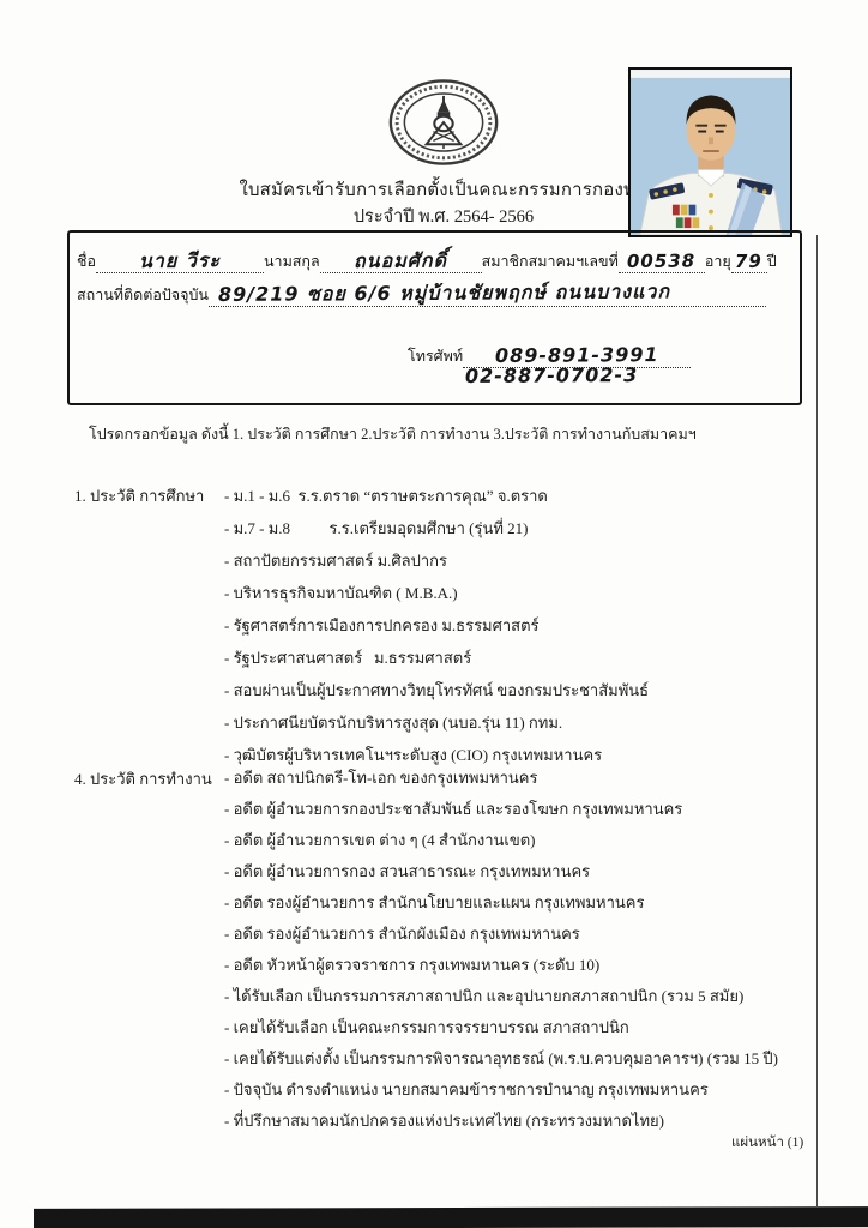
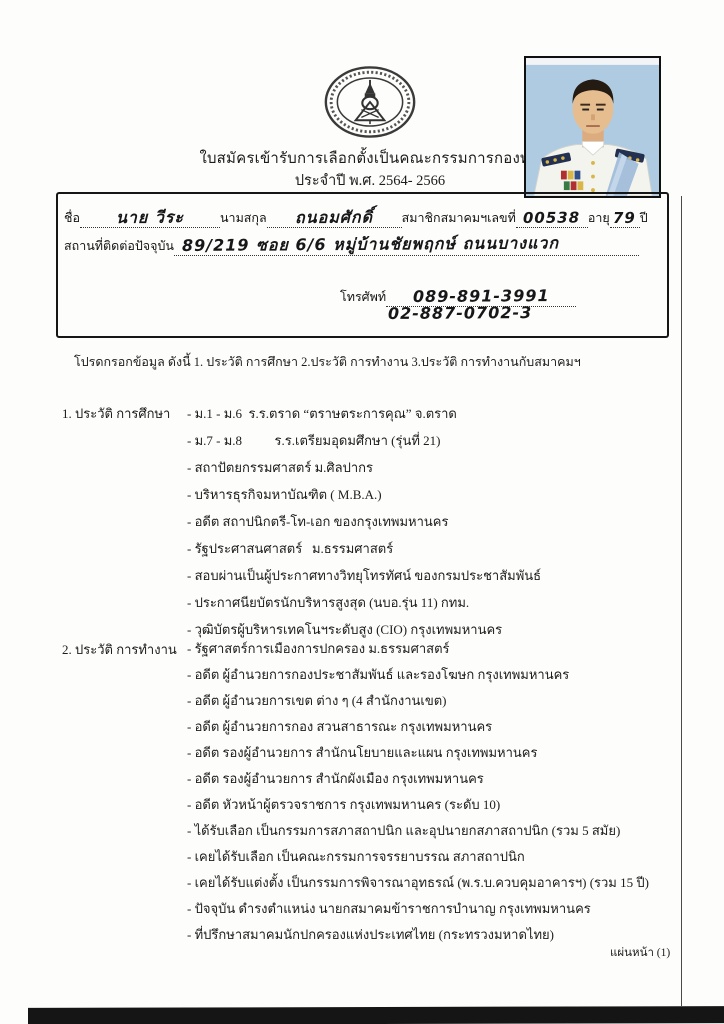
  ใบสมัครเข้ารับการเลือกตั้งเป็นคณะกรรมการกอง
  ประจำปี พ.ศ. 2564- 2566
  ชื่อ นาย วีระ นามสกุล ถนอมศักดิ์ สมาชิกสมาคมฯเลขที่ 00538 อายุ 79 ปี
  สถานที่ติดต่อปัจจุบัน 89/219 ซอย 6/6 หมู่บ้านชัยพฤกษ์ ถนนบางแวก
  โทรศัพท์ 089-891-3991
  02-887-0702-3
  โปรดกรอกข้อมูล ดังนี้ 1. ประวัติ การศึกษา 2.ประวัติ การทำงาน 3.ประวัติ การทำงานกับสมาคมฯ
  1. ประวัติ การศึกษา
  - ม.1 - ม.6 ร.ร.ตราด “ตราษตระการคุณ” จ.ตราด
  - ม.7 - ม.8 ร.ร.เตรียมอุดมศึกษา (รุ่นที่ 21)
  - สถาปัตยกรรมศาสตร์ ม.ศิลปากร
  - บริหารธุรกิจมหาบัณฑิต ( M.B.A.)
- - รัฐศาสตร์การเมืองการปกครอง ม.ธรรมศาสตร์
+ - อดีต สถาปนิกตรี-โท-เอก ของกรุงเทพมหานคร
  - รัฐประศาสนศาสตร์ ม.ธรรมศาสตร์
  - สอบผ่านเป็นผู้ประกาศทางวิทยุโทรทัศน์ ของกรมประชาสัมพันธ์
  - ประกาศนียบัตรนักบริหารสูงสุด (นบอ.รุ่น 11) กทม.
  - วุฒิบัตรผู้บริหารเทคโนฯระดับสูง (CIO) กรุงเทพมหานคร
- 4. ประวัติ การทำงาน
+ 2. ประวัติ การทำงาน
- - อดีต สถาปนิกตรี-โท-เอก ของกรุงเทพมหานคร
+ - รัฐศาสตร์การเมืองการปกครอง ม.ธรรมศาสตร์
  - อดีต ผู้อำนวยการกองประชาสัมพันธ์ และรองโฆษก กรุงเทพมหานคร
  - อดีต ผู้อำนวยการเขต ต่าง ๆ (4 สำนักงานเขต)
  - อดีต ผู้อำนวยการกอง สวนสาธารณะ กรุงเทพมหานคร
  - อดีต รองผู้อำนวยการ สำนักนโยบายและแผน กรุงเทพมหานคร
  - อดีต รองผู้อำนวยการ สำนักผังเมือง กรุงเทพมหานคร
  - อดีต หัวหน้าผู้ตรวจราชการ กรุงเทพมหานคร (ระดับ 10)
  - ได้รับเลือก เป็นกรรมการสภาสถาปนิก และอุปนายกสภาสถาปนิก (รวม 5 สมัย)
  - เคยได้รับเลือก เป็นคณะกรรมการจรรยาบรรณ สภาสถาปนิก
  - เคยได้รับแต่งตั้ง เป็นกรรมการพิจารณาอุทธรณ์ (พ.ร.บ.ควบคุมอาคารฯ) (รวม 15 ปี)
  - ปัจจุบัน ดำรงตำแหน่ง นายกสมาคมข้าราชการบำนาญ กรุงเทพมหานคร
  - ที่ปรึกษาสมาคมนักปกครองแห่งประเทศไทย (กระทรวงมหาดไทย)
  แผ่นหน้า (1)
